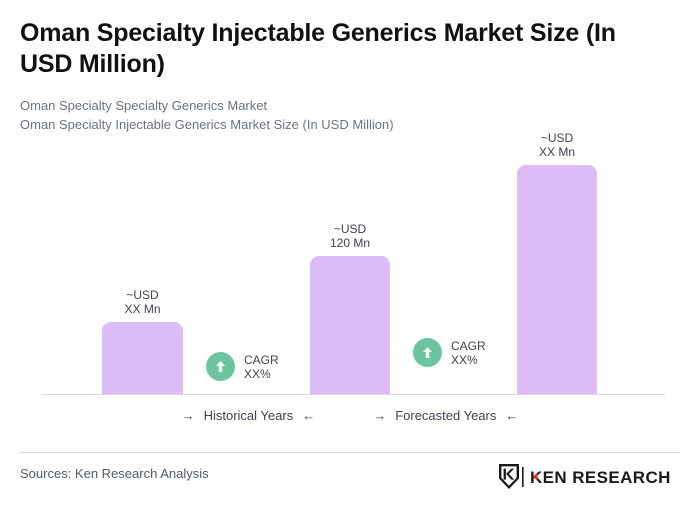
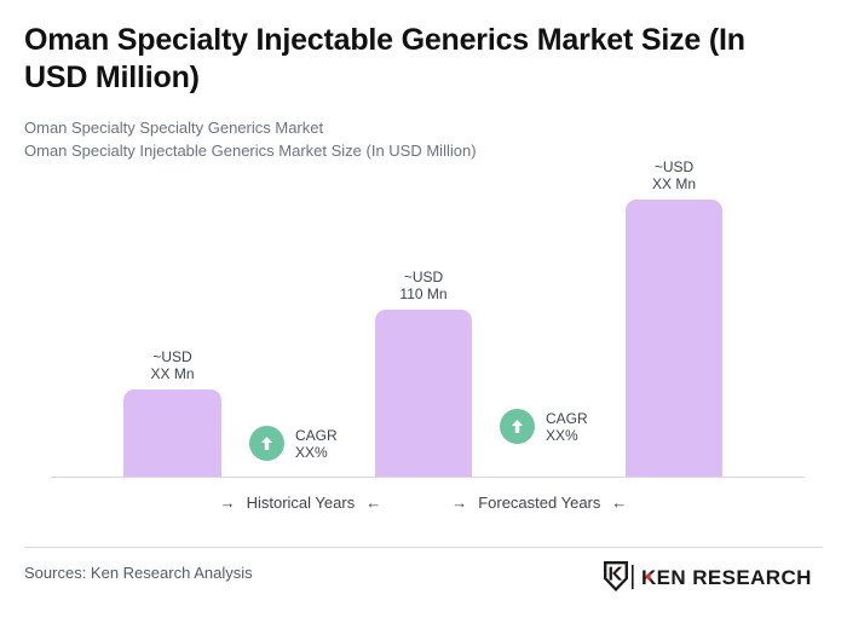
  Oman Specialty Injectable Generics Market Size (In USD Million)
  Oman Specialty Specialty Generics Market
  Oman Specialty Injectable Generics Market Size (In USD Million)
  ~USD
  XX Mn
  CAGR
  XX%
  ~USD
- 120 Mn
+ 110 Mn
  CAGR
  XX%
  ~USD
  XX Mn
  →
  Historical Years
  ←
  →
  Forecasted Years
  ←
  Sources: Ken Research Analysis
  EN RESEARCH
